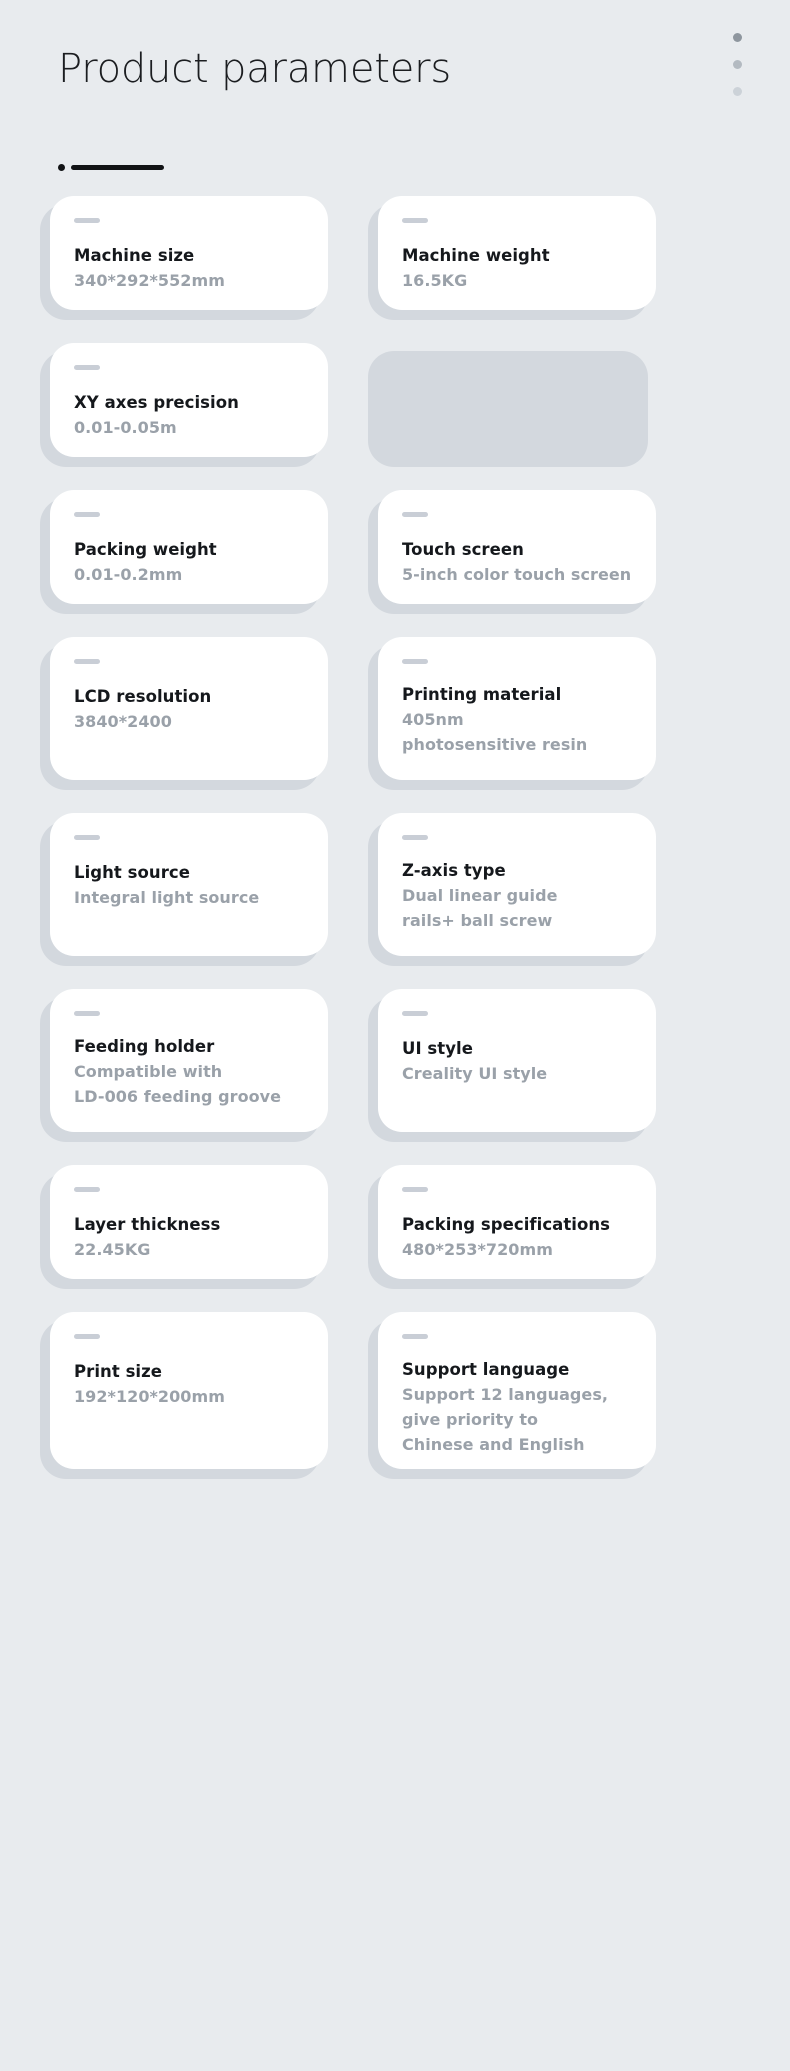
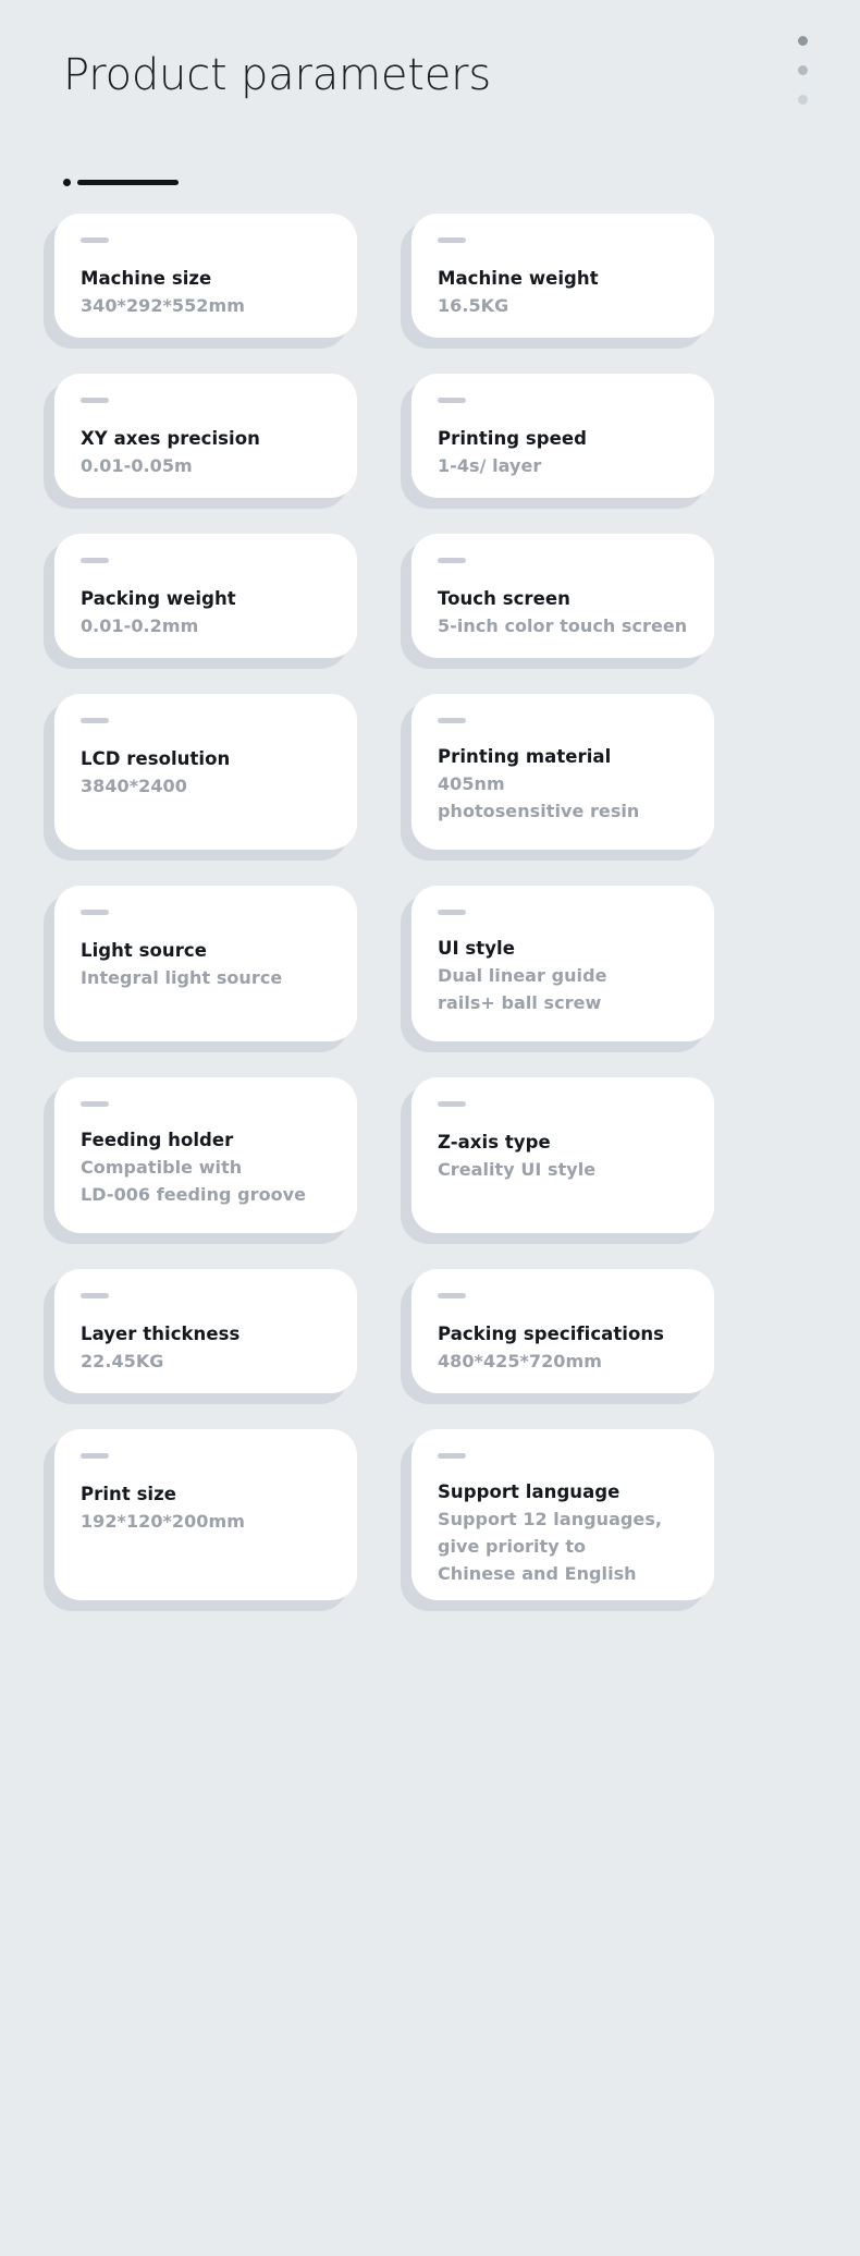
  Product parameters
  Machine size
  340*292*552mm
  Machine weight
  16.5KG
  XY axes precision
  0.01-0.05m
+ Printing speed
+ 1-4s/ layer
  Packing weight
  0.01-0.2mm
  Touch screen
  5-inch color touch screen
  LCD resolution
  3840*2400
  Printing material
  405nm
  photosensitive resin
  Light source
  Integral light source
- Z-axis type
+ UI style
  Dual linear guide
  rails+ ball screw
  Feeding holder
  Compatible with
  LD-006 feeding groove
- UI style
+ Z-axis type
  Creality UI style
  Layer thickness
  22.45KG
  Packing specifications
- 480*253*720mm
+ 480*425*720mm
  Print size
  192*120*200mm
  Support language
  Support 12 languages,
  give priority to
  Chinese and English
